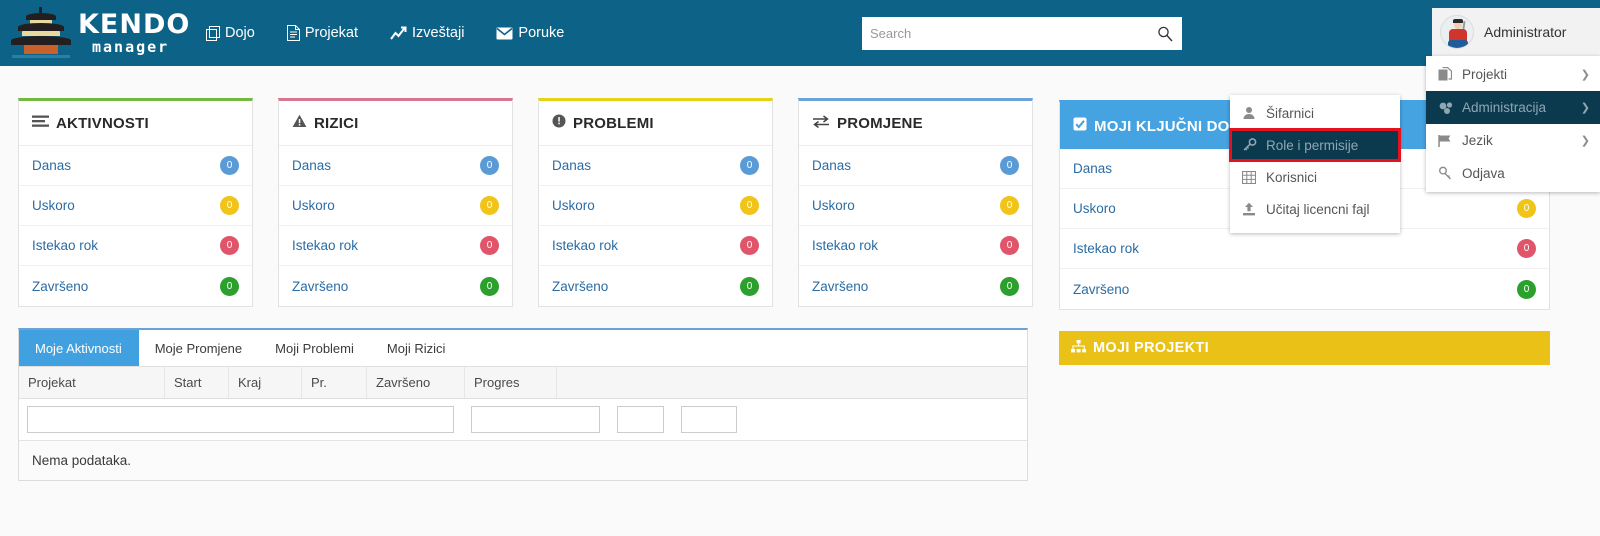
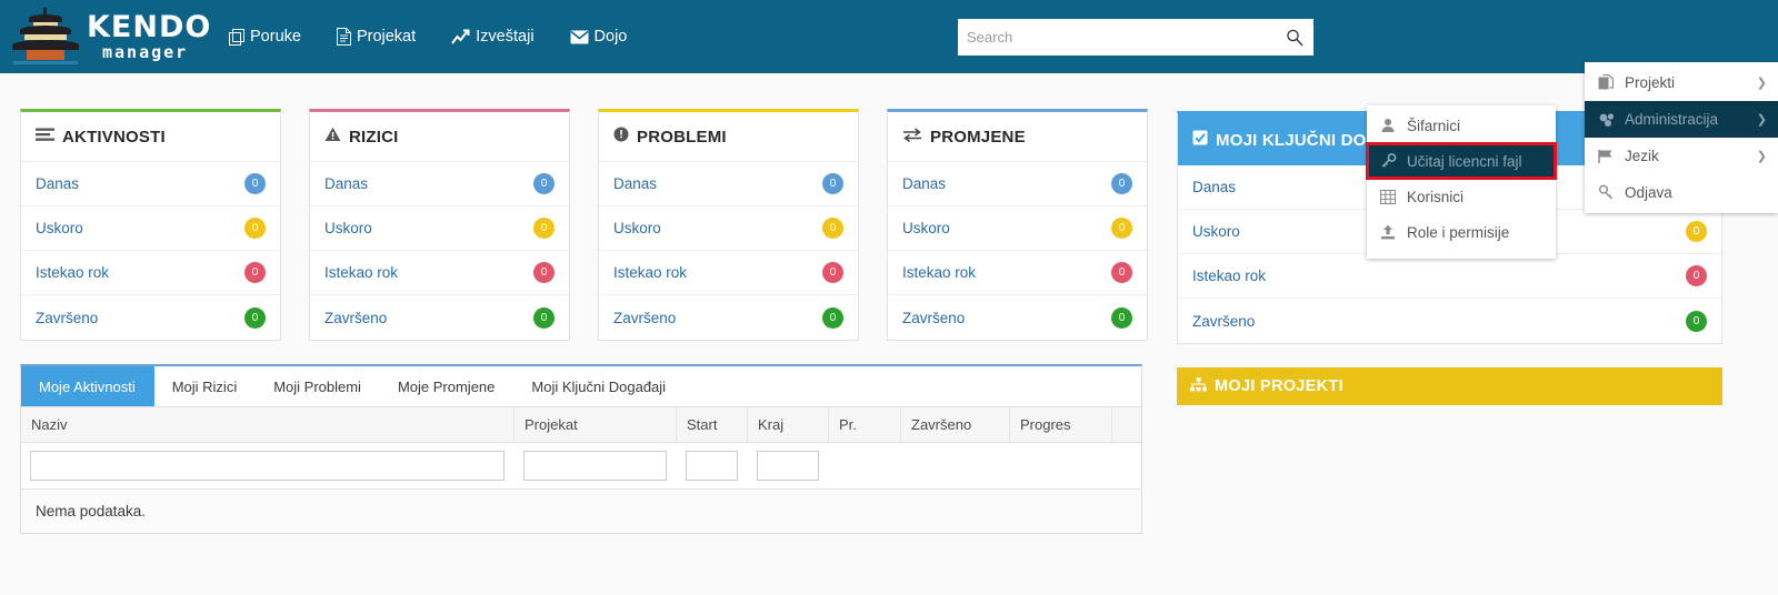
  KENDO
  manager
- Dojo
+ Poruke
  Projekat
  Izveštaji
- Poruke
+ Dojo
  Search
- Administrator
  Projekti
  ❯
  Administracija
  ❯
  Jezik
  ❯
  Odjava
  Šifarnici
- Role i permisije
+ Učitaj licencni fajl
  Korisnici
- Učitaj licencni fajl
+ Role i permisije
  AKTIVNOSTI
  Danas
  0
  Uskoro
  0
  Istekao rok
  0
  Završeno
  0
  RIZICI
  Danas
  0
  Uskoro
  0
  Istekao rok
  0
  Završeno
  0
  PROBLEMI
  Danas
  0
  Uskoro
  0
  Istekao rok
  0
  Završeno
  0
  PROMJENE
  Danas
  0
  Uskoro
  0
  Istekao rok
  0
  Završeno
  0
  Danas
  Uskoro
  0
  Istekao rok
  0
  Završeno
  0
  Moje Aktivnosti
- Moje Promjene
+ Moji Rizici
  Moji Problemi
- Moji Rizici
+ Moje Promjene
+ Moji Ključni Događaji
+ Naziv
  Projekat
  Start
  Kraj
  Pr.
  Završeno
  Progres
  Nema podataka.
  MOJI PROJEKTI
